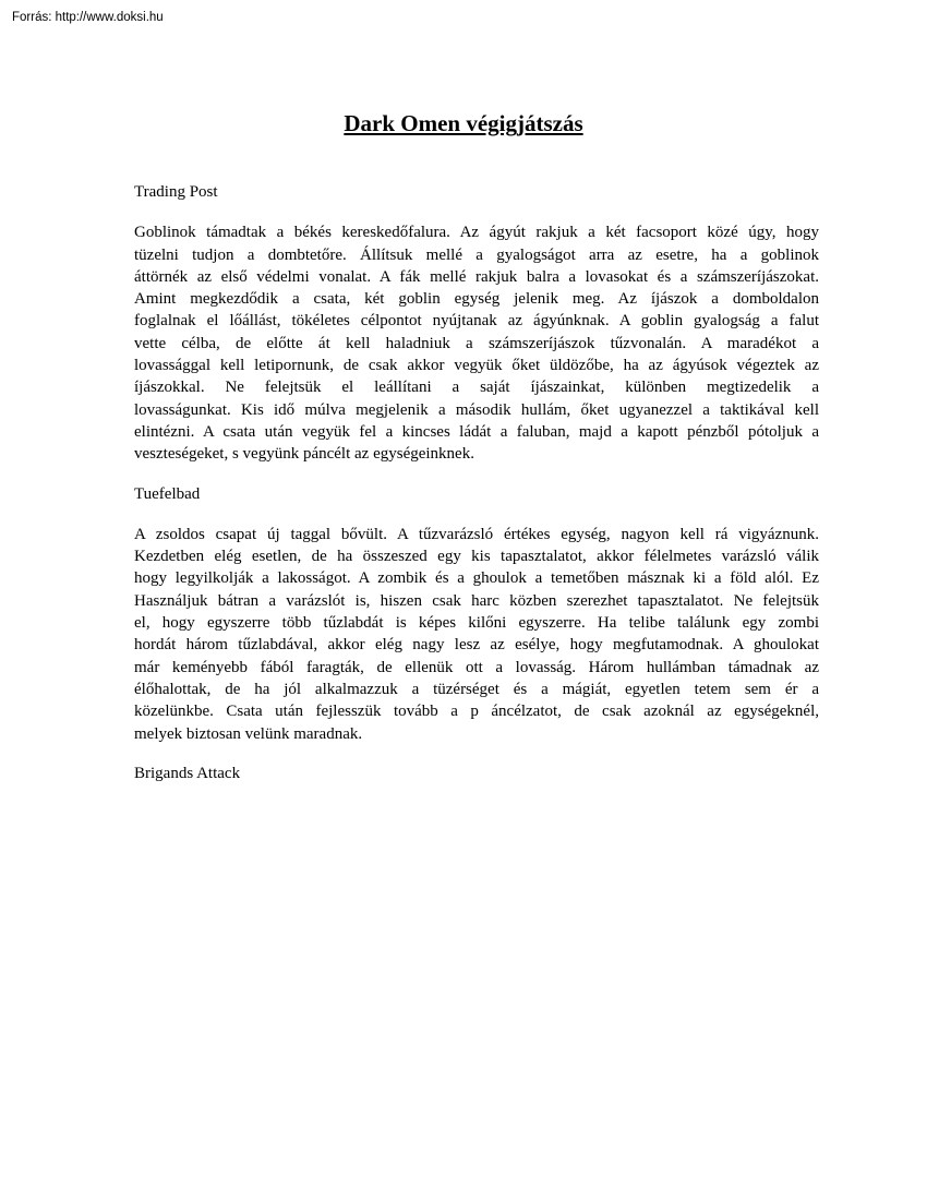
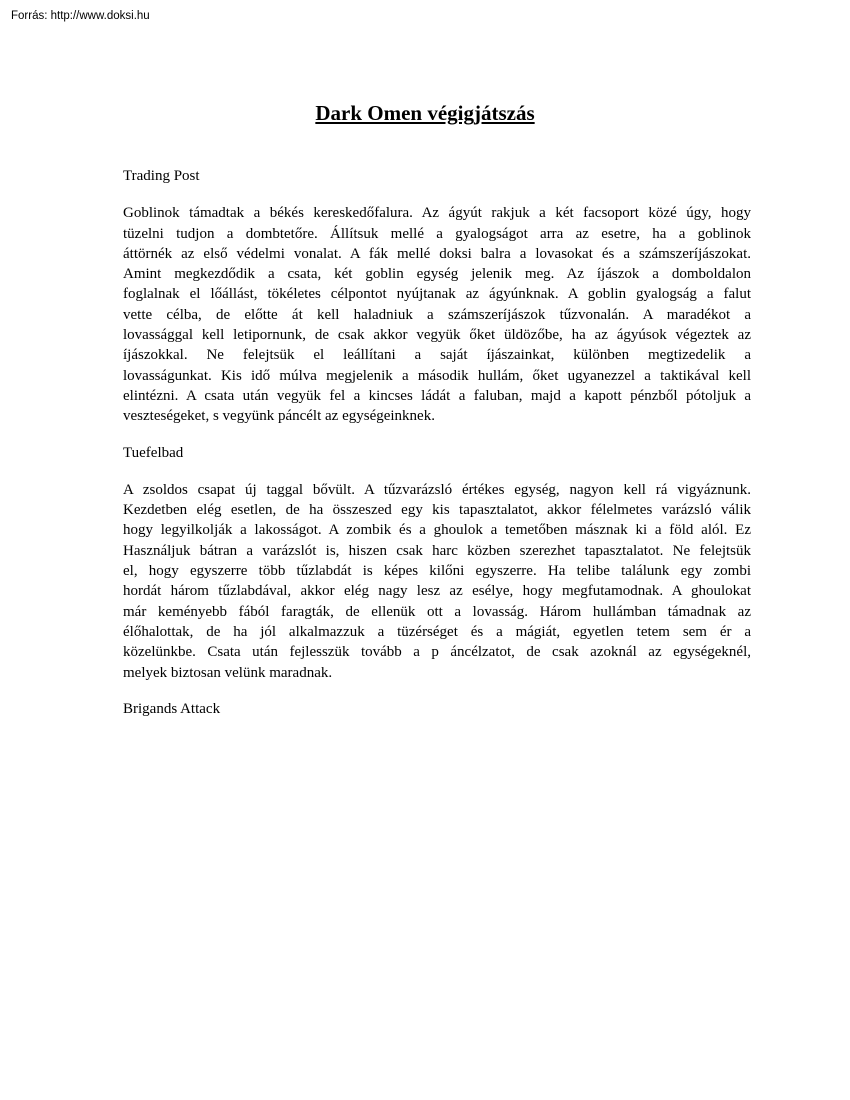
  Forrás: http://www.doksi.hu
  Dark Omen végigjátszás
  Trading Post
  Goblinok támadtak a békés kereskedőfalura. Az ágyút rakjuk a két facsoport közé úgy, hogy
  tüzelni tudjon a dombtetőre. Állítsuk mellé a gyalogságot arra az esetre, ha a goblinok
- áttörnék az első védelmi vonalat. A fák mellé rakjuk balra a lovasokat és a számszeríjászokat.
+ áttörnék az első védelmi vonalat. A fák mellé doksi balra a lovasokat és a számszeríjászokat.
  Amint megkezdődik a csata, két goblin egység jelenik meg. Az íjászok a domboldalon
  foglalnak el lőállást, tökéletes célpontot nyújtanak az ágyúnknak. A goblin gyalogság a falut
  vette célba, de előtte át kell haladniuk a számszeríjászok tűzvonalán. A maradékot a
  lovassággal kell letipornunk, de csak akkor vegyük őket üldözőbe, ha az ágyúsok végeztek az
  íjászokkal. Ne felejtsük el leállítani a saját íjászainkat, különben megtizedelik a
  lovasságunkat. Kis idő múlva megjelenik a második hullám, őket ugyanezzel a taktikával kell
  elintézni. A csata után vegyük fel a kincses ládát a faluban, majd a kapott pénzből pótoljuk a
  veszteségeket, s vegyünk páncélt az egységeinknek.
  Tuefelbad
  A zsoldos csapat új taggal bővült. A tűzvarázsló értékes egység, nagyon kell rá vigyáznunk.
  Kezdetben elég esetlen, de ha összeszed egy kis tapasztalatot, akkor félelmetes varázsló válik
  hogy legyilkolják a lakosságot. A zombik és a ghoulok a temetőben másznak ki a föld alól. Ez
  Használjuk bátran a varázslót is, hiszen csak harc közben szerezhet tapasztalatot. Ne felejtsük
  el, hogy egyszerre több tűzlabdát is képes kilőni egyszerre. Ha telibe találunk egy zombi
  hordát három tűzlabdával, akkor elég nagy lesz az esélye, hogy megfutamodnak. A ghoulokat
  már keményebb fából faragták, de ellenük ott a lovasság. Három hullámban támadnak az
  élőhalottak, de ha jól alkalmazzuk a tüzérséget és a mágiát, egyetlen tetem sem ér a
  közelünkbe. Csata után fejlesszük tovább a p áncélzatot, de csak azoknál az egységeknél,
  melyek biztosan velünk maradnak.
  Brigands Attack
